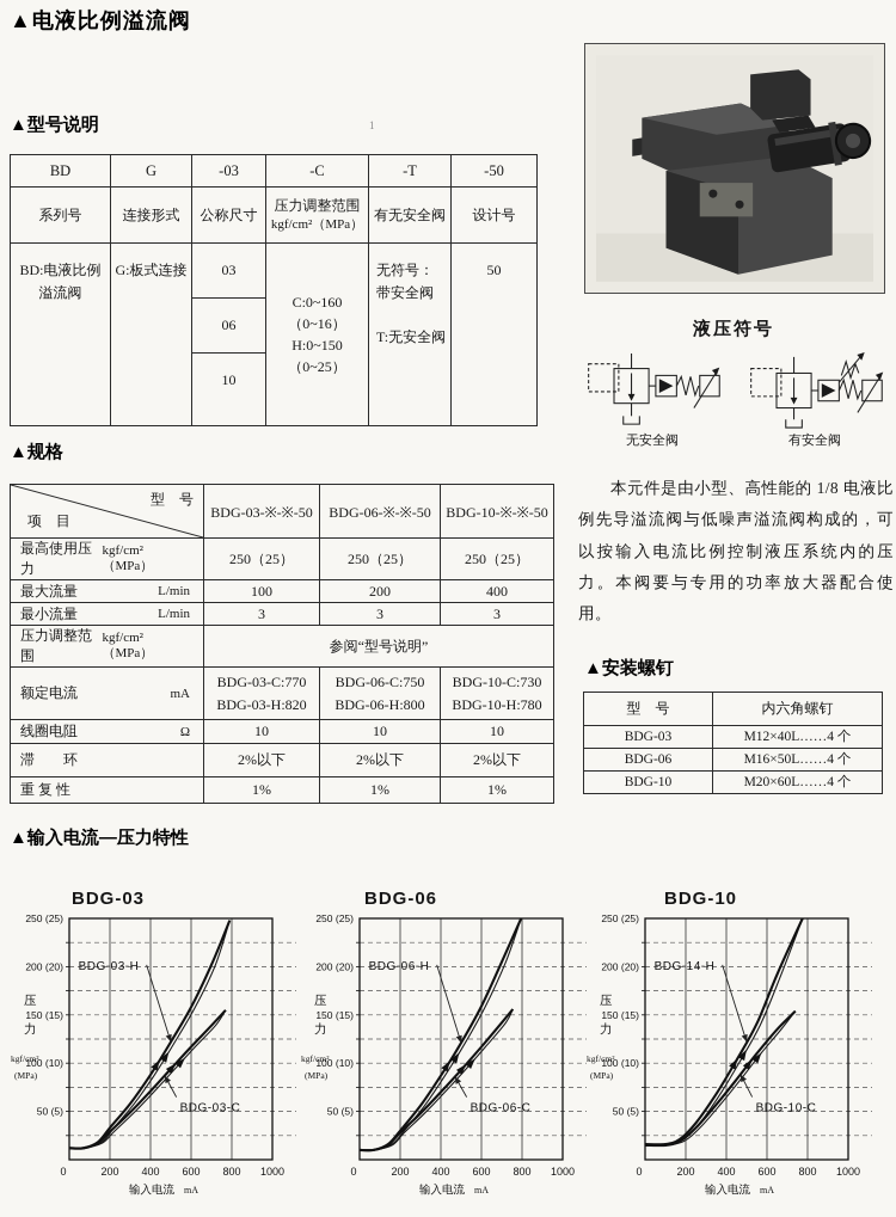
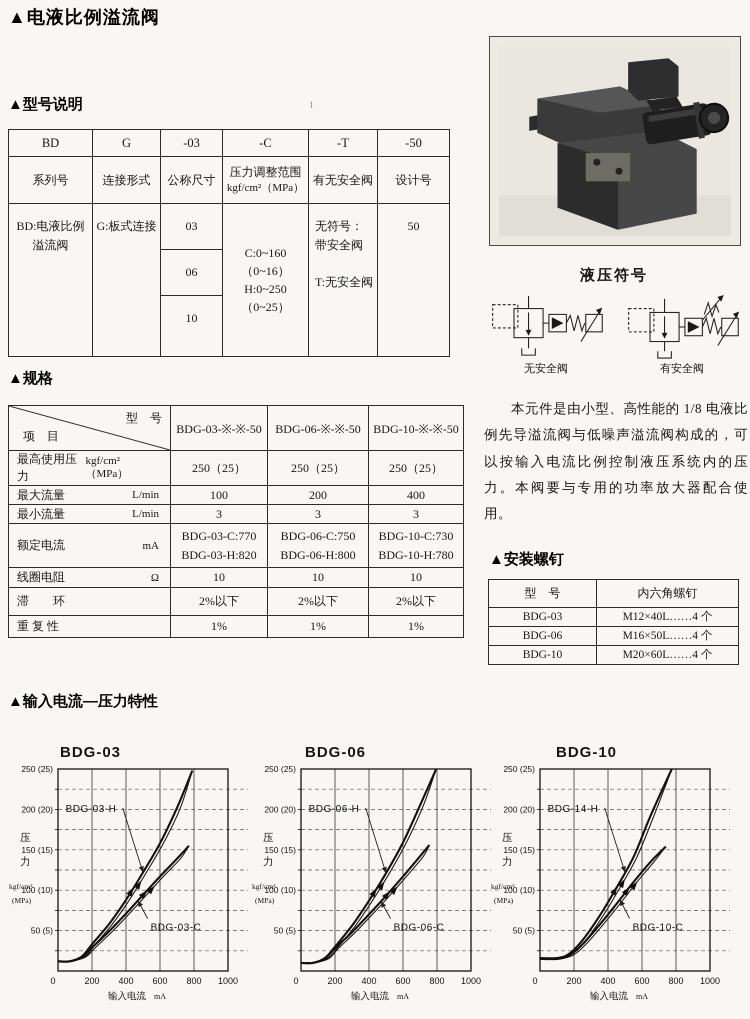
  ▲电液比例溢流阀
  ▲型号说明
  1
  BD	G	-03	-C	-T	-50
  系列号	连接形式	公称尺寸	压力调整范围 kgf/cm²（MPa）	有无安全阀	设计号
- BD:电液比例 溢流阀	G:板式连接	03 06 10	C:0~160 （0~16） H:0~150 （0~25）	无符号： 带安全阀 T:无安全阀	50
+ BD:电液比例 溢流阀	G:板式连接	03 06 10	C:0~160 （0~16） H:0~250 （0~25）	无符号： 带安全阀 T:无安全阀	50
  液压符号
  无安全阀
  有安全阀
  ▲规格
  型 号 项 目	BDG-03-※-※-50	BDG-06-※-※-50	BDG-10-※-※-50
  最高使用压力kgf/cm²（MPa）	250（25）	250（25）	250（25）
  最大流量 L/min	100	200	400
  最小流量 L/min	3	3	3
- 压力调整范围kgf/cm²（MPa）	参阅“型号说明”
  额定电流 mA	BDG-03-C:770BDG-03-H:820	BDG-06-C:750BDG-06-H:800	BDG-10-C:730BDG-10-H:780
  线圈电阻 Ω	10	10	10
  滞 环	2%以下	2%以下	2%以下
  重 复 性	1%	1%	1%
  本元件是由小型、高性能的 1/8 电液比例先导溢流阀与低噪声溢流阀构成的，可以按输入电流比例控制液压系统内的压力。本阀要与专用的功率放大器配合使用。
  ▲安装螺钉
  型 号	内六角螺钉
  BDG-03	M12×40L……4 个
  BDG-06	M16×50L……4 个
  BDG-10	M20×60L……4 个
  ▲输入电流—压力特性
  BDG-03
  250 (25)
  200 (20)
  150 (15)
  100 (10)
  50 (5)
  0
  200
  400
  600
  800
  1000
  输入电流 mA
  压
  力
  kgf/cm²
  (MPa)
  BDG-03-H
  BDG-03-C
  BDG-06
  250 (25)
  200 (20)
  150 (15)
  100 (10)
  50 (5)
  0
  200
  400
  600
  800
  1000
  输入电流 mA
  压
  力
  kgf/cm²
  (MPa)
  BDG-06-H
  BDG-06-C
  BDG-10
  250 (25)
  200 (20)
  150 (15)
  100 (10)
  50 (5)
  0
  200
  400
  600
  800
  1000
  输入电流 mA
  压
  力
  kgf/cm²
  (MPa)
  BDG-14-H
  BDG-10-C
